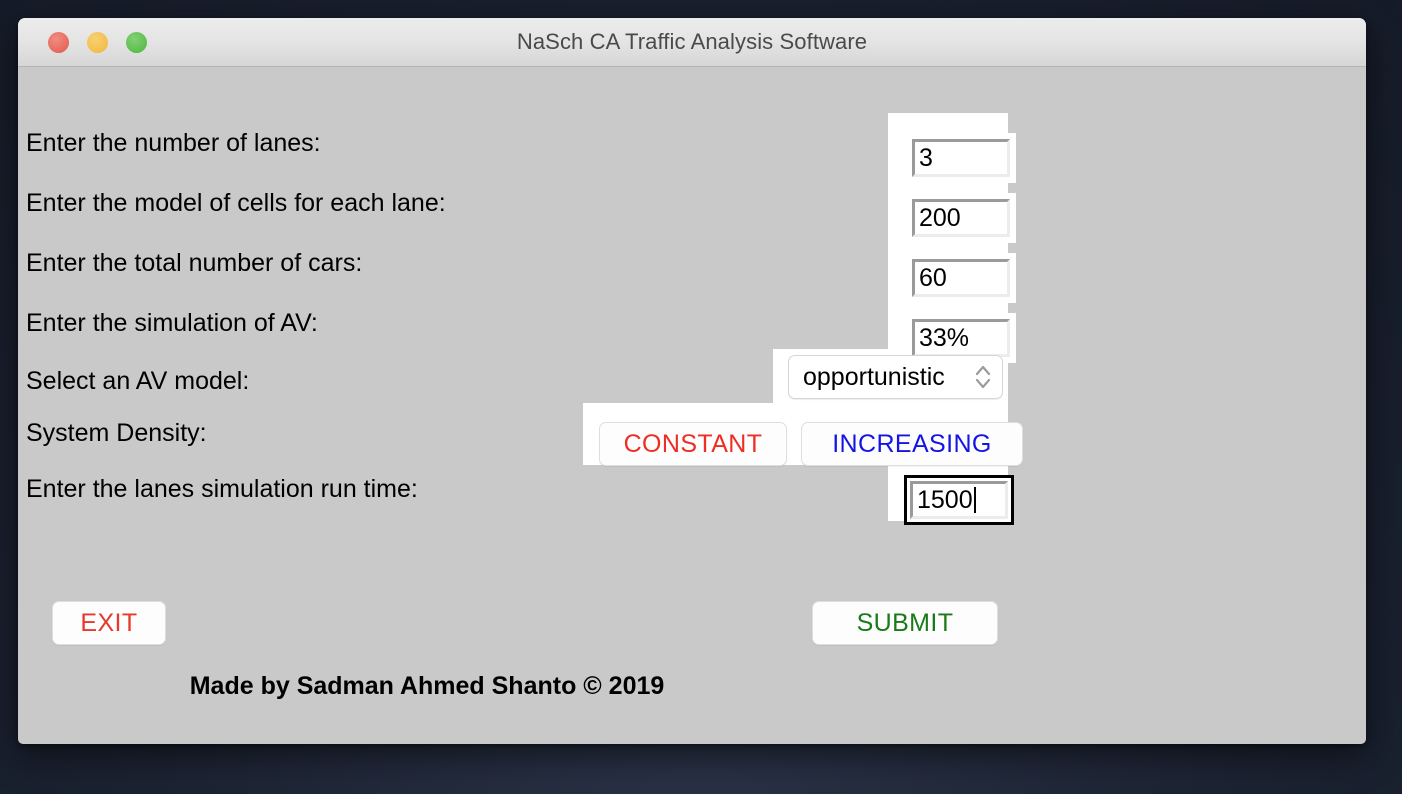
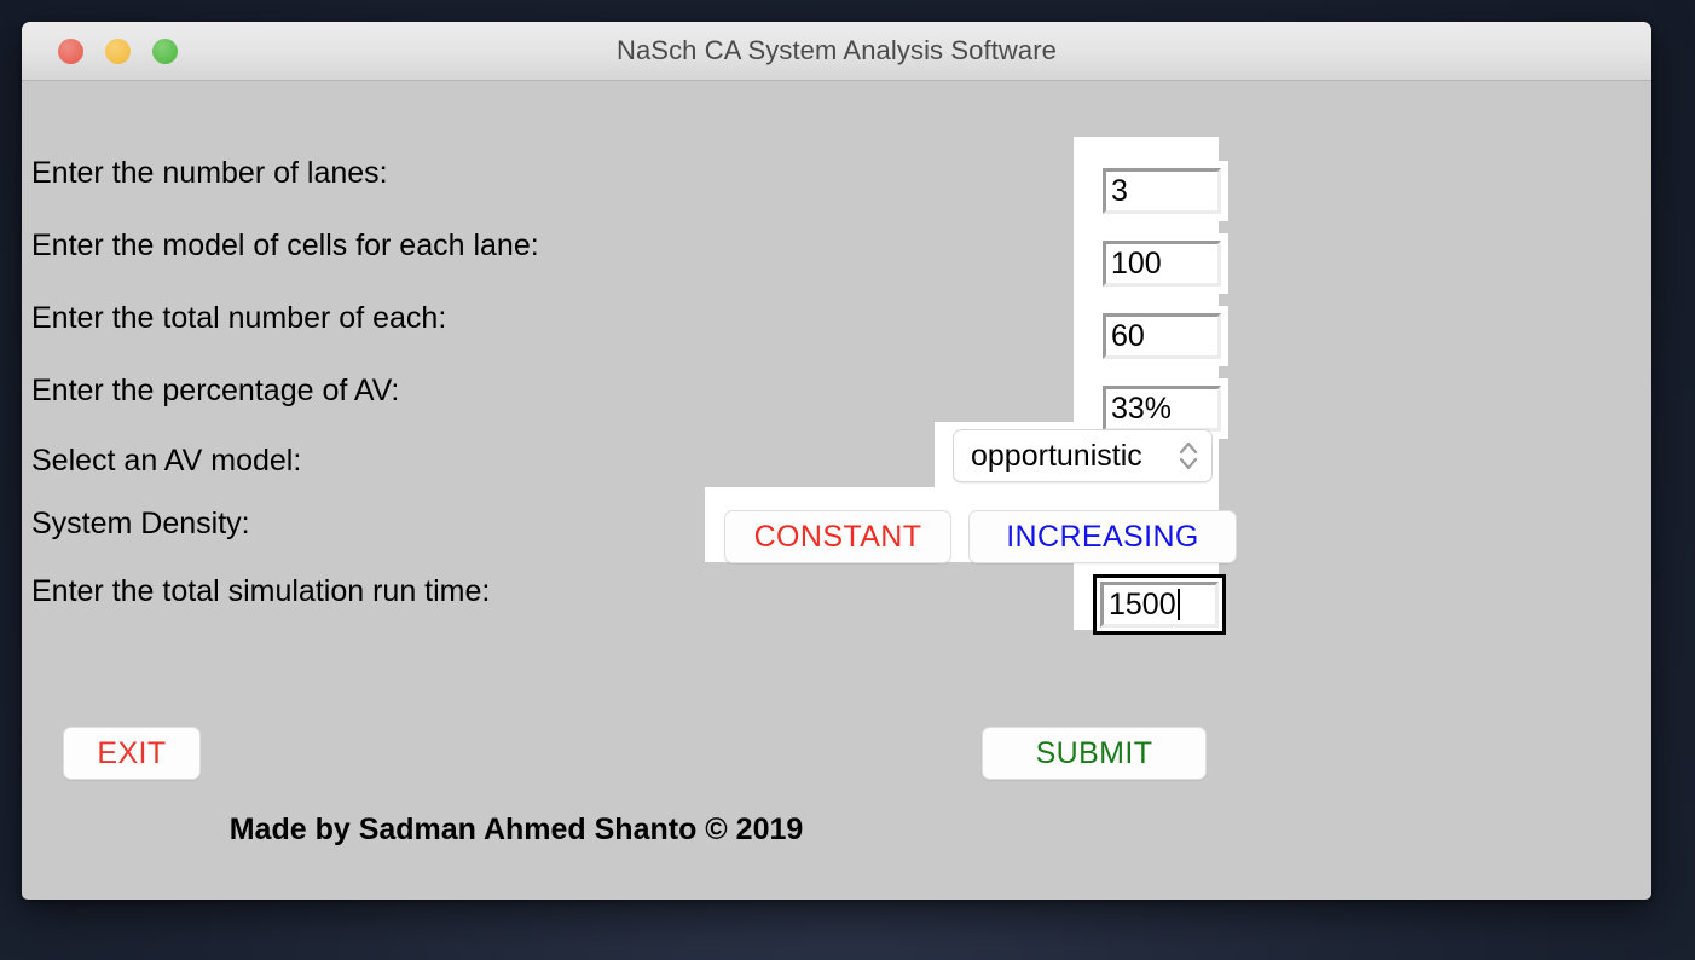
- NaSch CA Traffic Analysis Software
+ NaSch CA System Analysis Software
  Enter the number of lanes:
  3
  Enter the model of cells for each lane:
- 200
+ 100
- Enter the total number of cars:
+ Enter the total number of each:
  60
- Enter the simulation of AV:
+ Enter the percentage of AV:
  33%
  Select an AV model:
  opportunistic
  System Density:
  CONSTANT
  INCREASING
- Enter the lanes simulation run time:
+ Enter the total simulation run time:
  1500
  EXIT
  SUBMIT
  Made by Sadman Ahmed Shanto © 2019
